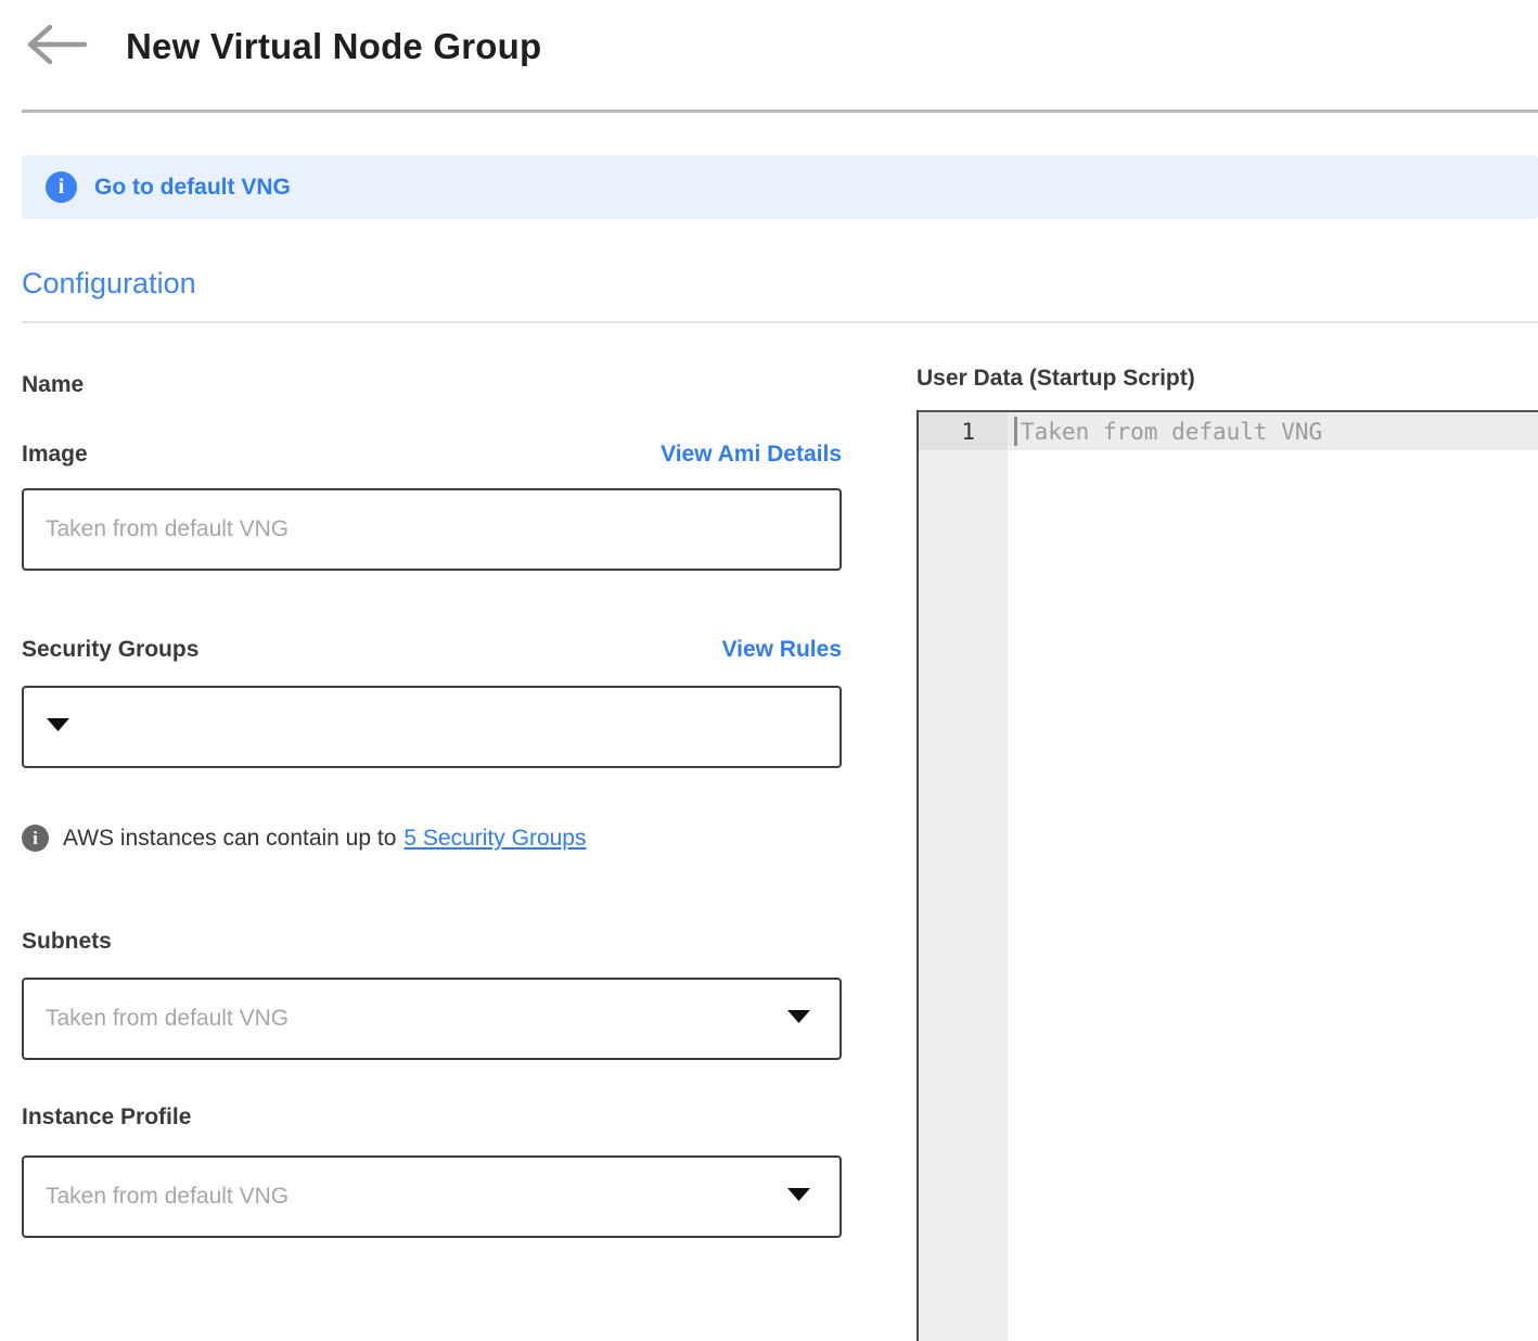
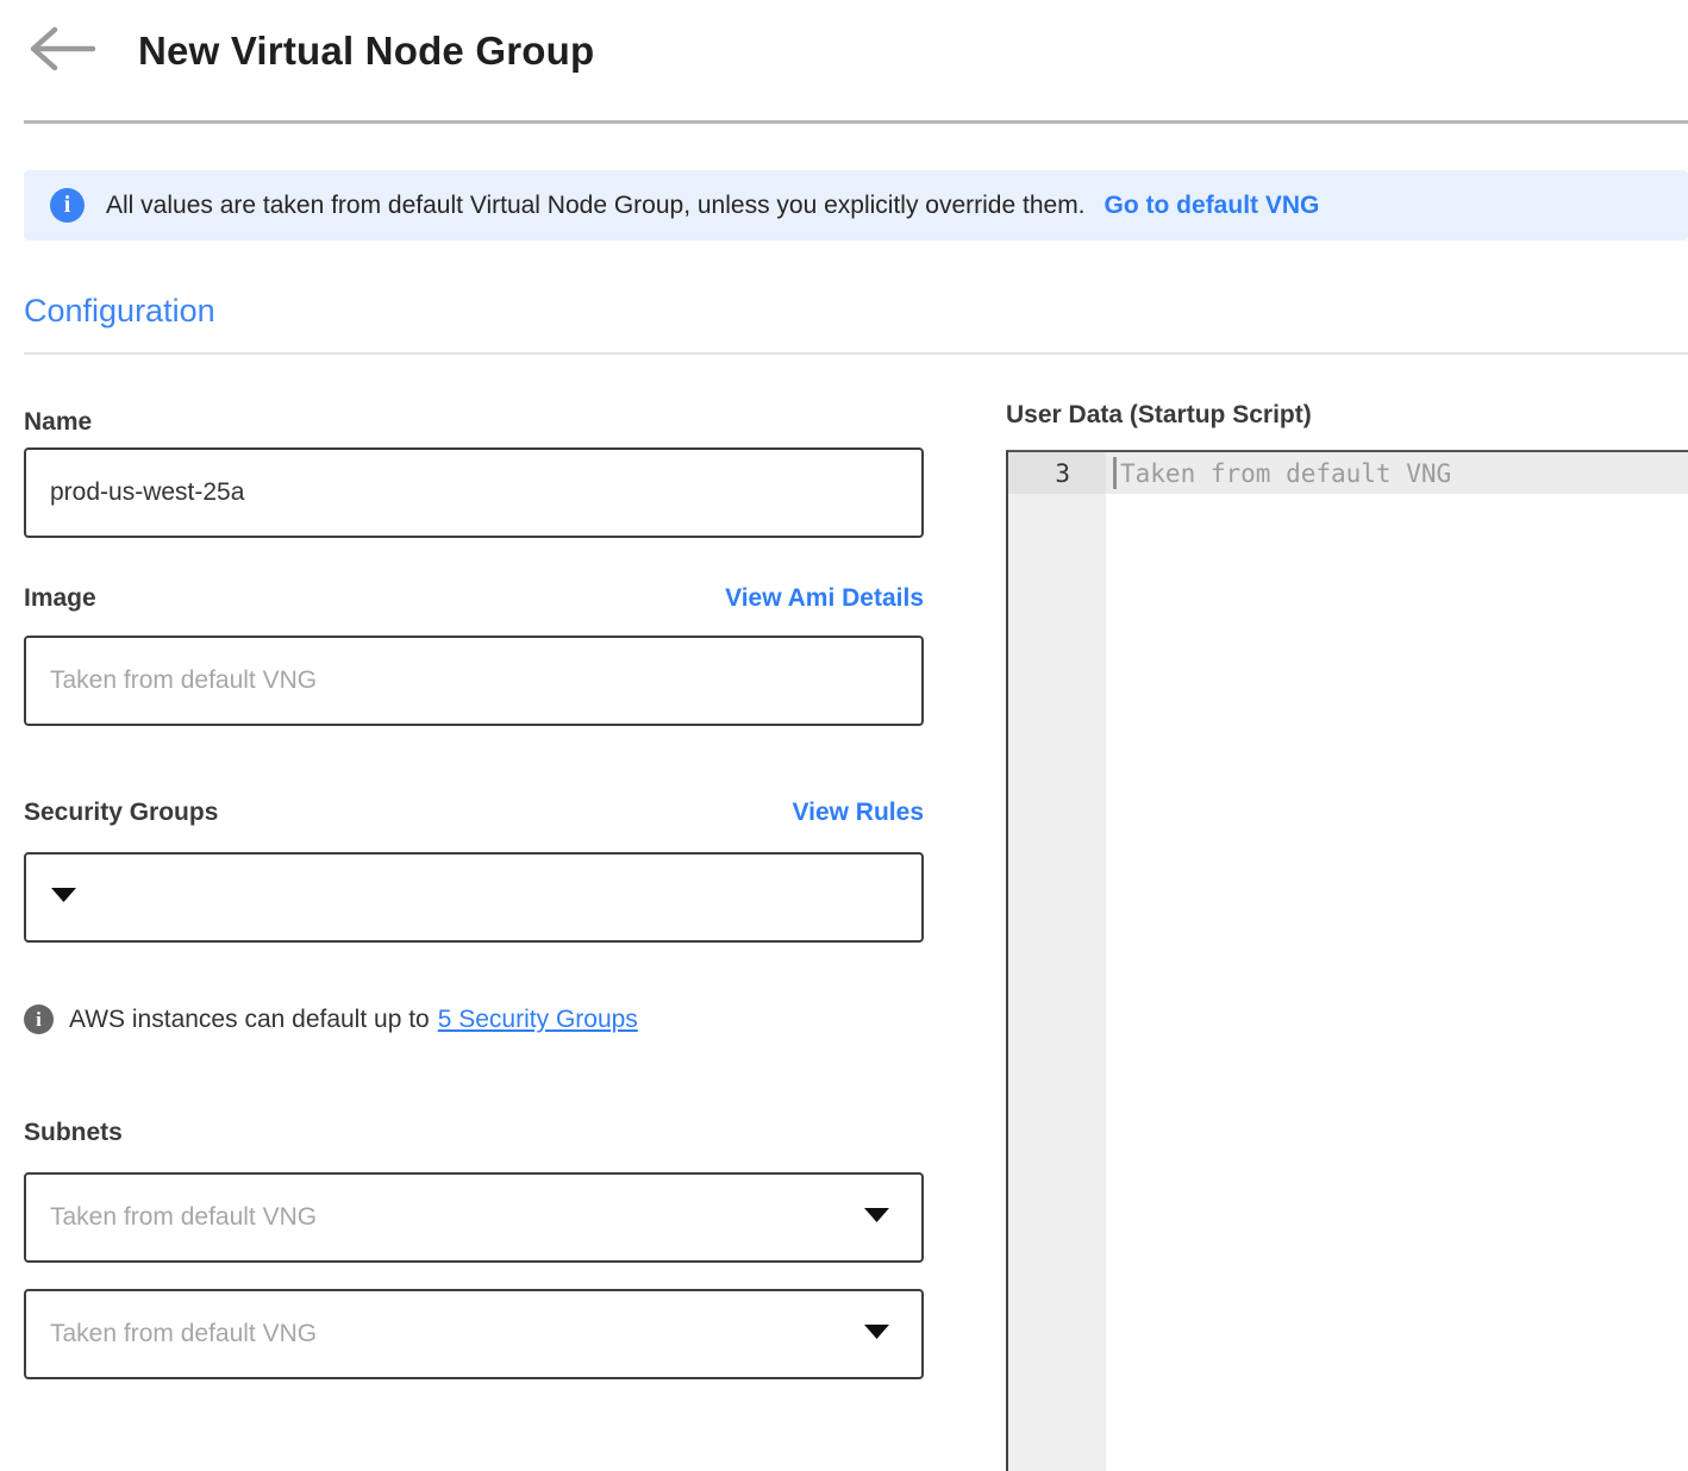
  New Virtual Node Group
  i
+ All values are taken from default Virtual Node Group, unless you explicitly override them.
  Go to default VNG
  Configuration
  Name
+ prod-us-west-25a
  Image
  View Ami Details
  Taken from default VNG
  Security Groups
  View Rules
  i
- AWS instances can contain up to
+ AWS instances can default up to
  5 Security Groups
  Subnets
  Taken from default VNG
- Instance Profile
  Taken from default VNG
  User Data (Startup Script)
- 1
+ 3
  Taken from default VNG
